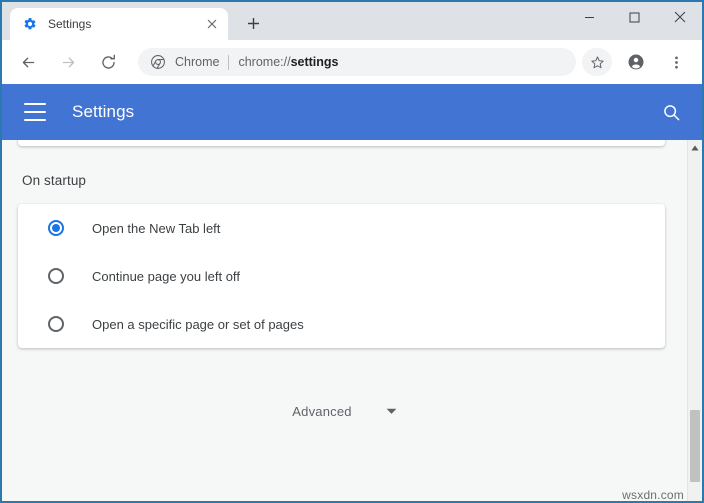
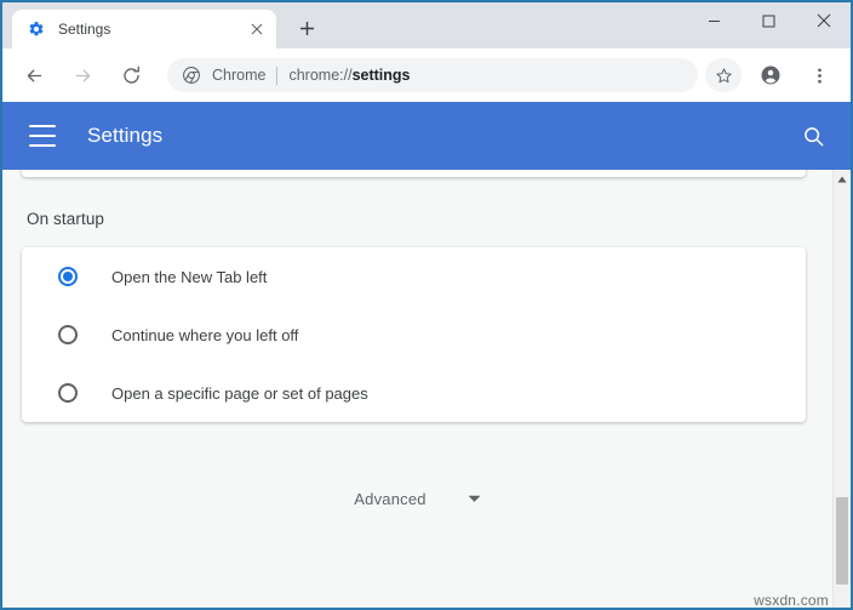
  Settings
  Chrome
  chrome://settings
  Settings
  On startup
  Open the New Tab left
- Continue page you left off
+ Continue where you left off
  Open a specific page or set of pages
  Advanced
  wsxdn.com
